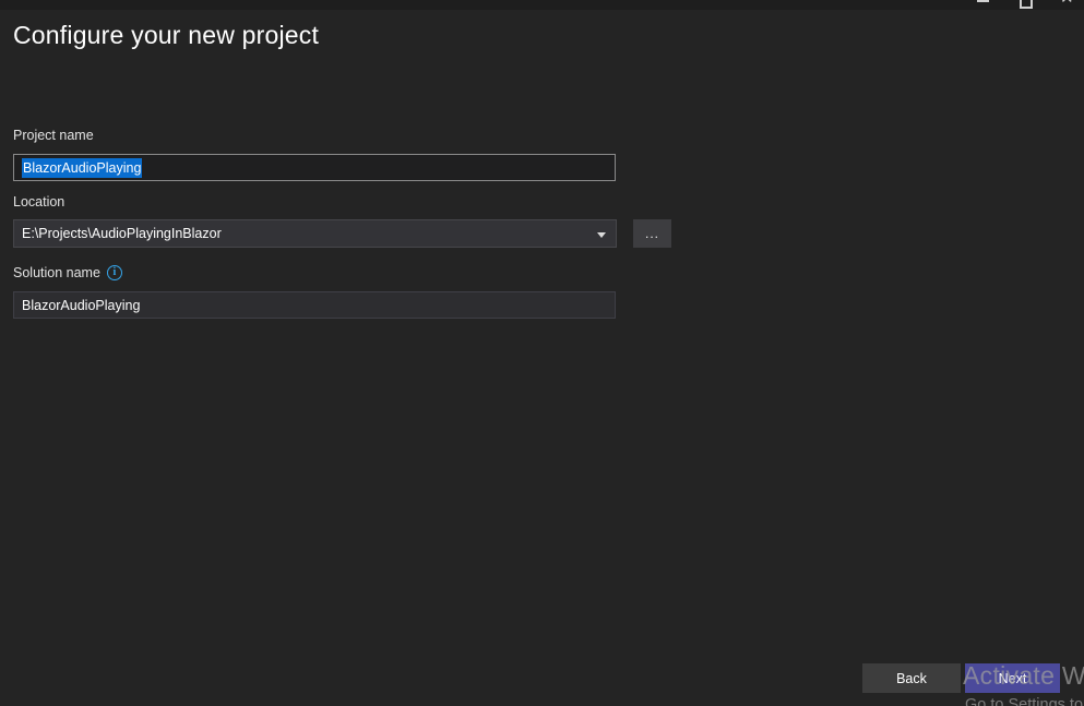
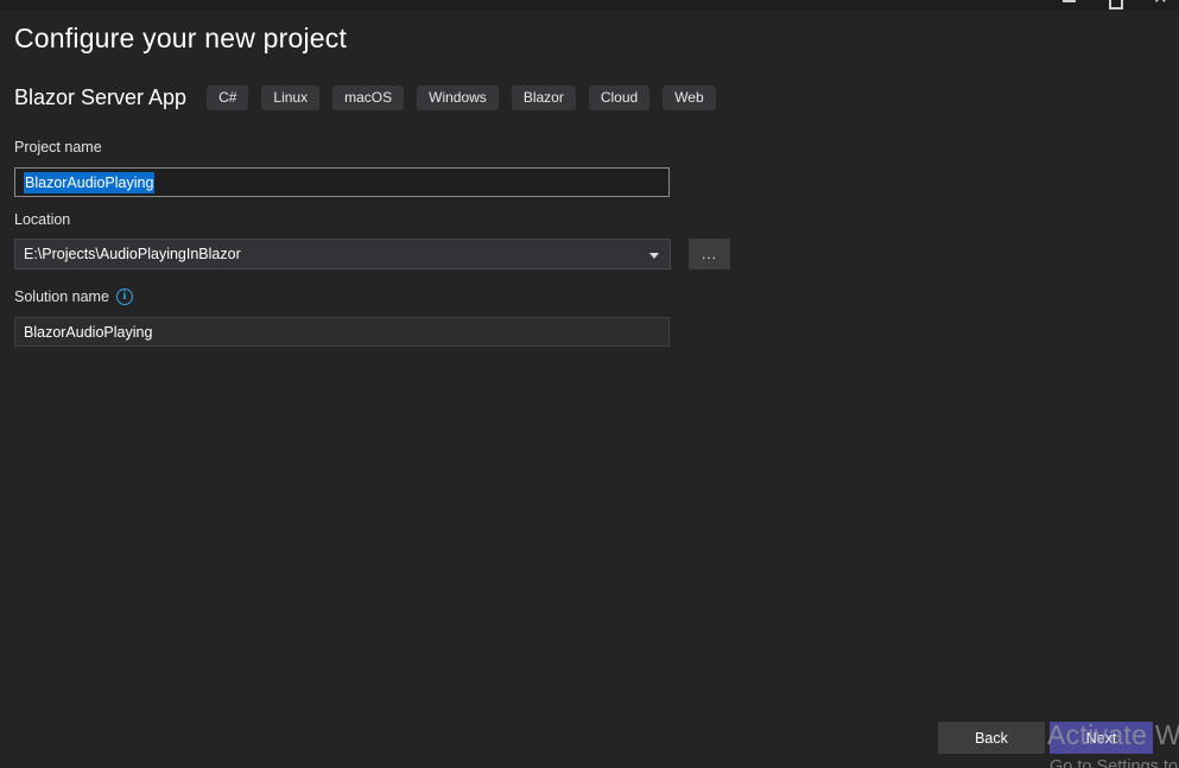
  Configure your new project
+ Blazor Server App
+ C#
+ Linux
+ macOS
+ Windows
+ Blazor
+ Cloud
+ Web
  Project name
  BlazorAudioPlaying
  Location
  E:\Projects\AudioPlayingInBlazor
  ...
  Solution name
  i
  BlazorAudioPlaying
  Back
  Next
  Activate W
  Go to Settings to
